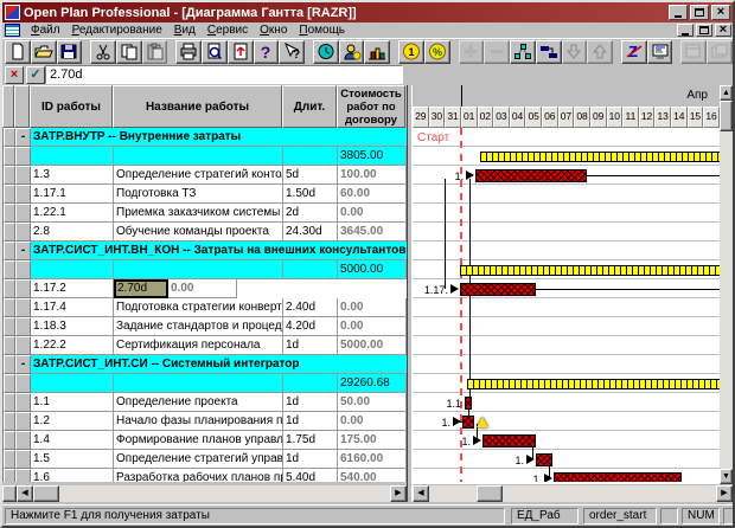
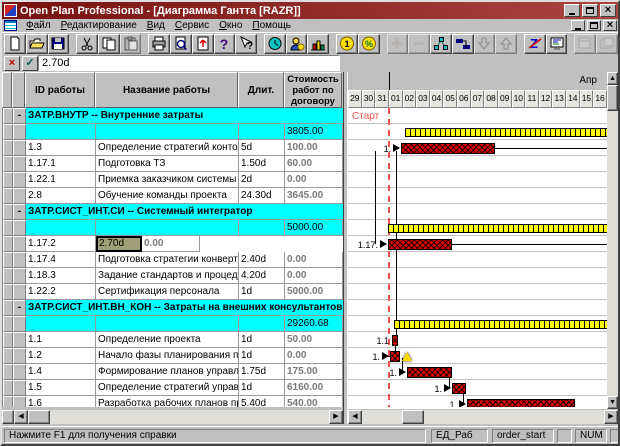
  Open Plan Professional - [Диаграмма Гантта [RAZR]]
  ×
  Файл
  Редактирование
  Вид
  Сервис
  Окно
  Помощь
  ×
  ?
  ?
  1
  %
  ×
  ✓
  2.70d
  ID работы
  Название работы
  Длит.
  Стоимость работ по договору
  -
  ЗАТР.ВНУТР -- Внутренние затраты
  3805.00
  1.3
  Определение стратегий конто
  5d
  100.00
  1.17.1
  Подготовка ТЗ
  1.50d
  60.00
  1.22.1
  Приемка заказчиком системы
  2d
  0.00
  2.8
  Обучение команды проекта
  24.30d
  3645.00
  -
- ЗАТР.СИСТ_ИНТ.ВН_КОН -- Затраты на внешних консультантов
+ ЗАТР.СИСТ_ИНТ.СИ -- Системный интегратор
  5000.00
  1.17.2
  2.70d
  0.00
  1.17.4
  Подготовка стратегии конверт
  2.40d
  0.00
  1.18.3
  Задание стандартов и процед
  4.20d
  0.00
  1.22.2
  Сертификация персонала
  1d
  5000.00
  -
- ЗАТР.СИСТ_ИНТ.СИ -- Системный интегратор
+ ЗАТР.СИСТ_ИНТ.ВН_КОН -- Затраты на внешних консультантов
  29260.68
  1.1
  Определение проекта
  1d
  50.00
  1.2
  Начало фазы планирования п
  1d
  0.00
  1.4
  Формирование планов управл
  1.75d
  175.00
  1.5
  Определение стратегий управ
  1d
  6160.00
  1.6
  Разработка рабочих планов п
  5.40d
  540.00
  Апр
  29
  30
  31
  01
  02
  03
  04
  05
  06
  07
  08
  09
  10
  11
  12
  13
  14
  15
  16
  Старт
  1.
  1.17.
  1.1
  1.
  1.
  1.
  1.
- Нажмите F1 для получения затраты
+ Нажмите F1 для получения справки
  ЕД_Раб
  order_start
  NUM
